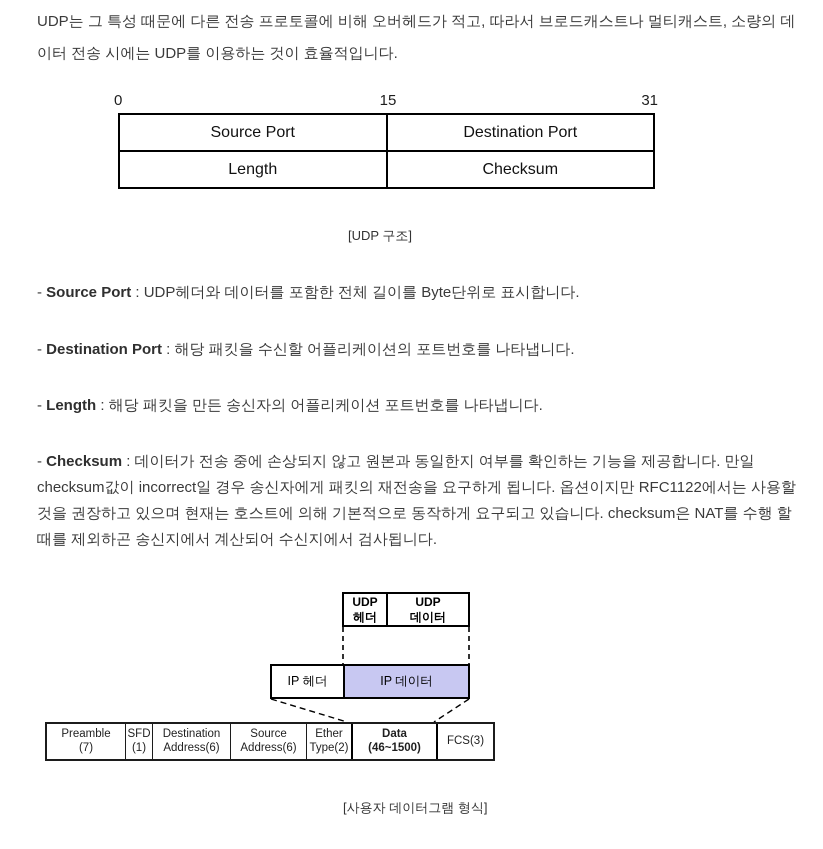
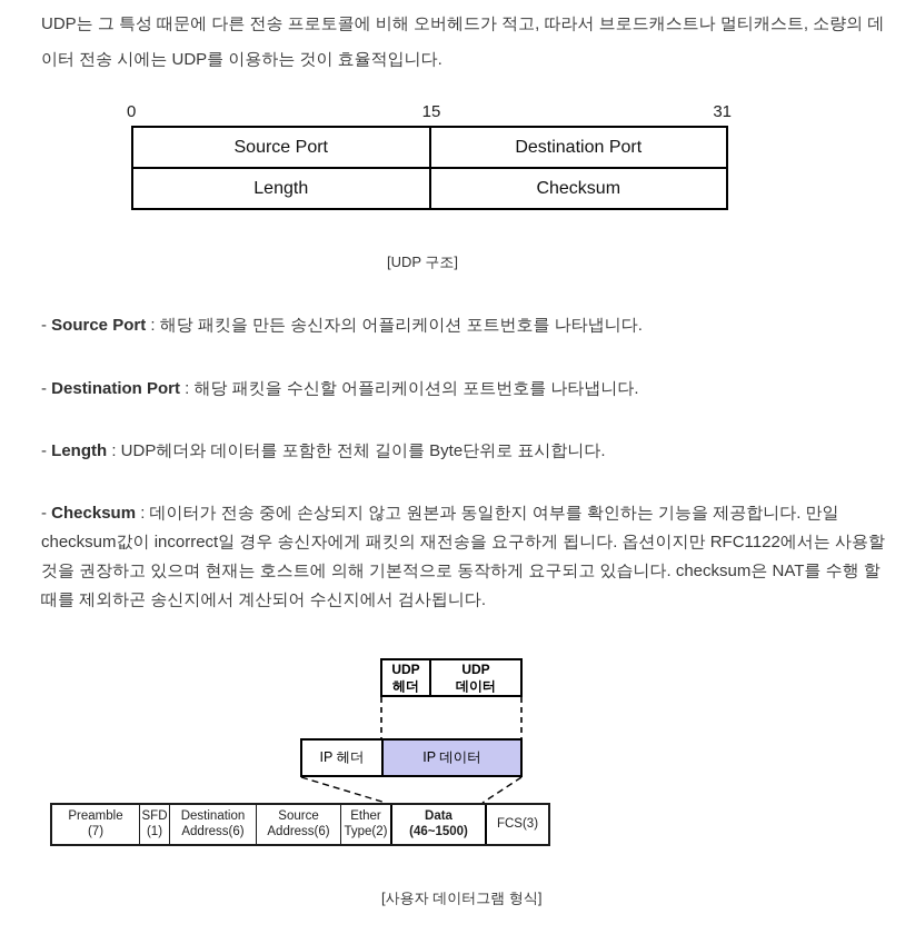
  UDP는 그 특성 때문에 다른 전송 프로토콜에 비해 오버헤드가 적고, 따라서 브로드캐스트나 멀티캐스트, 소량의 데이터 전송 시에는 UDP를 이용하는 것이 효율적입니다.
  0
  15
  31
  Source Port
  Destination Port
  Length
  Checksum
  [UDP 구조]
- - Source Port : UDP헤더와 데이터를 포함한 전체 길이를 Byte단위로 표시합니다.
+ - Source Port : 해당 패킷을 만든 송신자의 어플리케이션 포트번호를 나타냅니다.
  - Destination Port : 해당 패킷을 수신할 어플리케이션의 포트번호를 나타냅니다.
- - Length : 해당 패킷을 만든 송신자의 어플리케이션 포트번호를 나타냅니다.
+ - Length : UDP헤더와 데이터를 포함한 전체 길이를 Byte단위로 표시합니다.
  - Checksum : 데이터가 전송 중에 손상되지 않고 원본과 동일한지 여부를 확인하는 기능을 제공합니다. 만일 checksum값이 incorrect일 경우 송신자에게 패킷의 재전송을 요구하게 됩니다. 옵션이지만 RFC1122에서는 사용할 것을 권장하고 있으며 현재는 호스트에 의해 기본적으로 동작하게 요구되고 있습니다. checksum은 NAT를 수행 할 때를 제외하곤 송신지에서 계산되어 수신지에서 검사됩니다.
  UDP
  헤더
  UDP
  데이터
  IP 헤더
  IP 데이터
  Preamble
  (7)
  SFD
  (1)
  Destination
  Address(6)
  Source
  Address(6)
  Ether
  Type(2)
  Data
  (46~1500)
  FCS(3)
  [사용자 데이터그램 형식]
